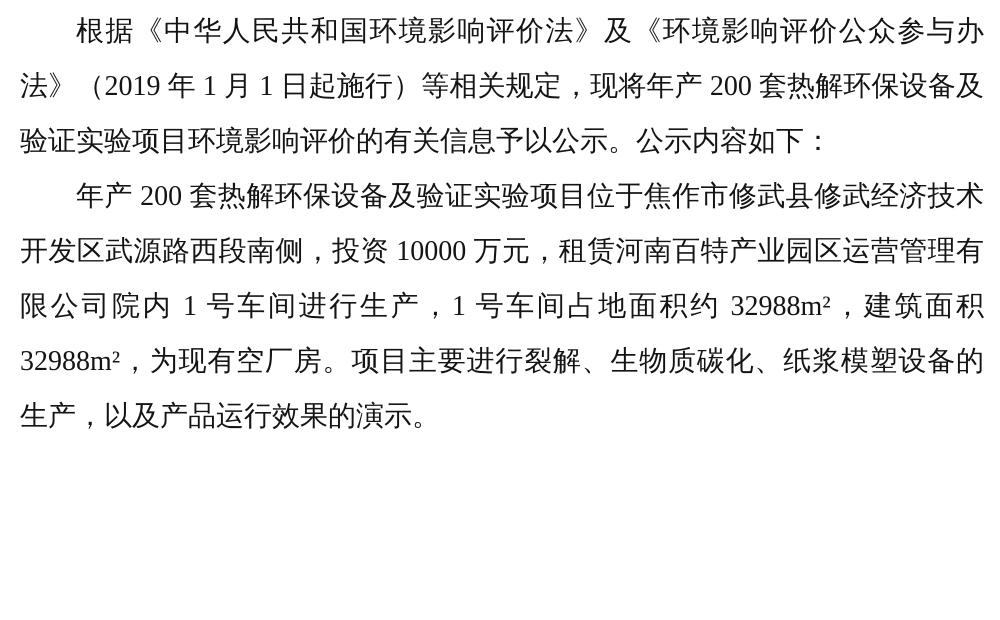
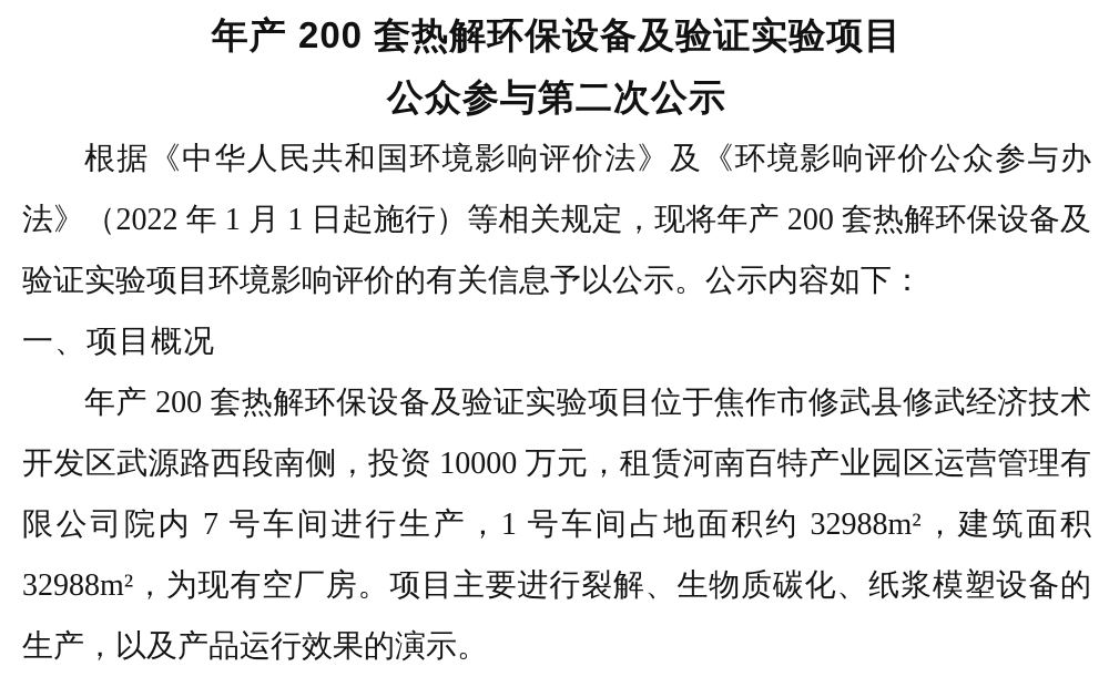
+ 年产 200 套热解环保设备及验证实验项目
+ 公众参与第二次公示
- 根据《中华人民共和国环境影响评价法》及《环境影响评价公众参与办法》（2019 年 1 月 1 日起施行）等相关规定，现将年产 200 套热解环保设备及验证实验项目环境影响评价的有关信息予以公示。公示内容如下：
+ 根据《中华人民共和国环境影响评价法》及《环境影响评价公众参与办法》（2022 年 1 月 1 日起施行）等相关规定，现将年产 200 套热解环保设备及验证实验项目环境影响评价的有关信息予以公示。公示内容如下：
+ 一、项目概况
- 年产 200 套热解环保设备及验证实验项目位于焦作市修武县修武经济技术开发区武源路西段南侧，投资 10000 万元，租赁河南百特产业园区运营管理有限公司院内 1 号车间进行生产，1 号车间占地面积约 32988m²，建筑面积 32988m²，为现有空厂房。项目主要进行裂解、生物质碳化、纸浆模塑设备的生产，以及产品运行效果的演示。
+ 年产 200 套热解环保设备及验证实验项目位于焦作市修武县修武经济技术开发区武源路西段南侧，投资 10000 万元，租赁河南百特产业园区运营管理有限公司院内 7 号车间进行生产，1 号车间占地面积约 32988m²，建筑面积 32988m²，为现有空厂房。项目主要进行裂解、生物质碳化、纸浆模塑设备的生产，以及产品运行效果的演示。
